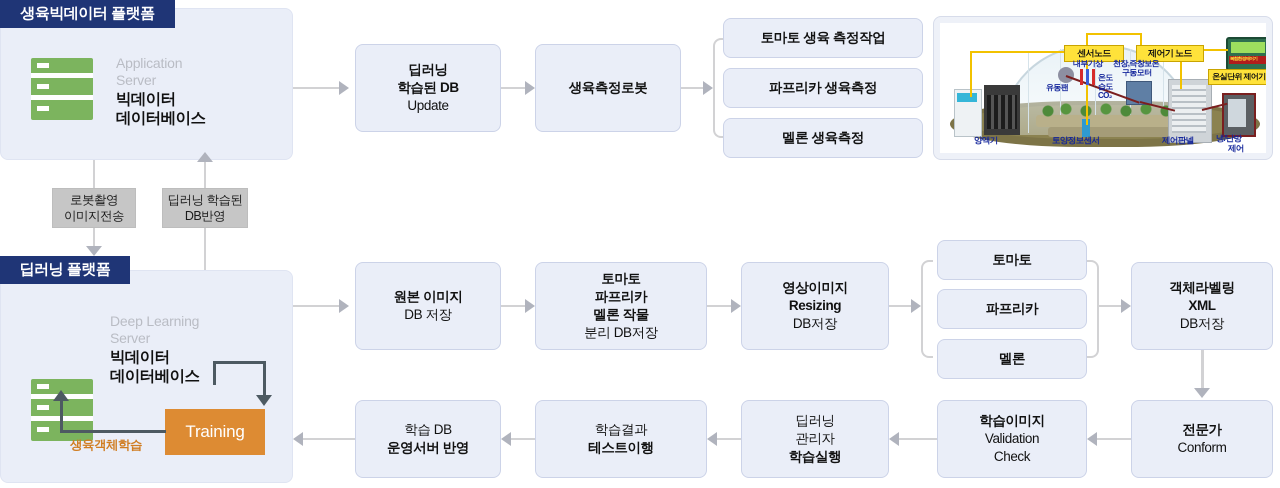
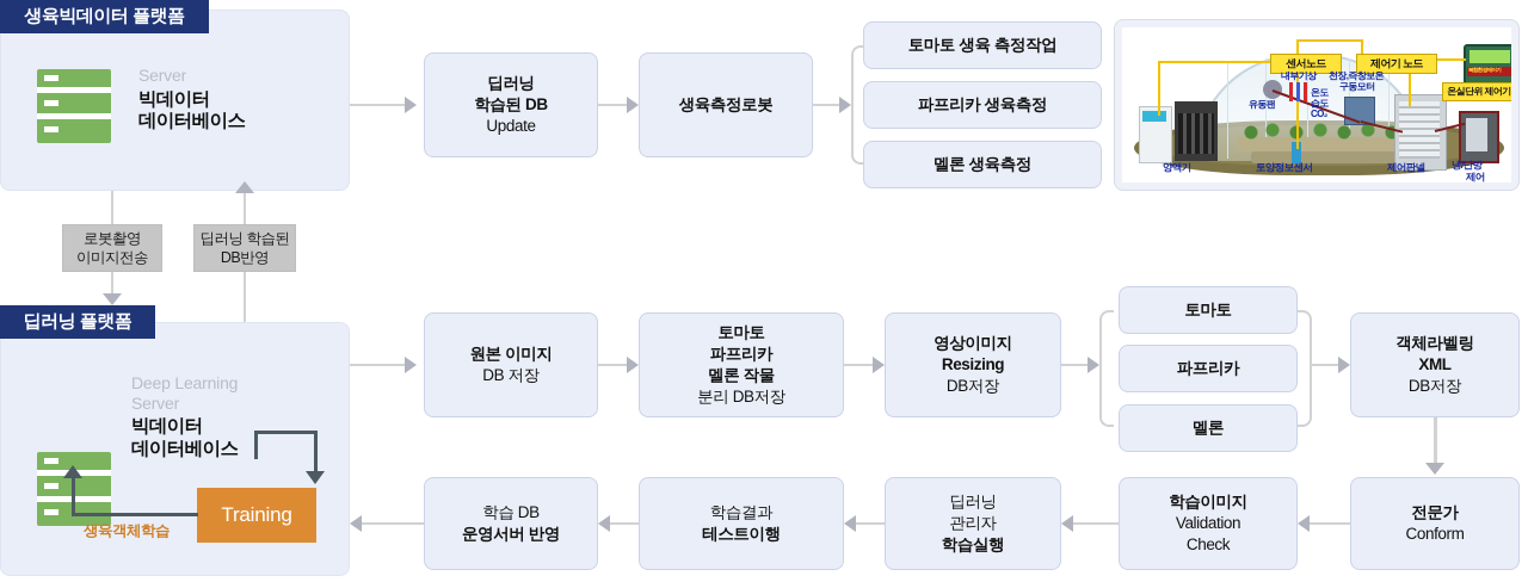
  생육빅데이터 플랫폼
- Application
  Server
  빅데이터
  데이터베이스
  로봇촬영
  이미지전송
  딥러닝 학습된
  DB반영
  딥러닝 플랫폼
  Deep Learning
  Server
  빅데이터
  데이터베이스
  Training
  생육객체학습
  딥러닝
  학습된 DB
  Update
  생육측정로봇
  토마토 생육 측정작업
  파프리카 생육측정
  멜론 생육측정
  센서노드
  제어기 노드
  온실단위 제어기
  내부기상
  천장,즉창보온
  구동모터
  온도
  습도
  CO₂
  유동팬
  양액기
  토양정보센서
  제어판넬
  냉/난방
  제어
  원본 이미지
  DB 저장
  토마토
  파프리카
  멜론 작물
  분리 DB저장
  영상이미지
  Resizing
  DB저장
  토마토
  파프리카
  멜론
  객체라벨링
  XML
  DB저장
  전문가
  Conform
  학습이미지
  Validation
  Check
  딥러닝
  관리자
  학습실행
  학습결과
  테스트이행
  학습 DB
  운영서버 반영
